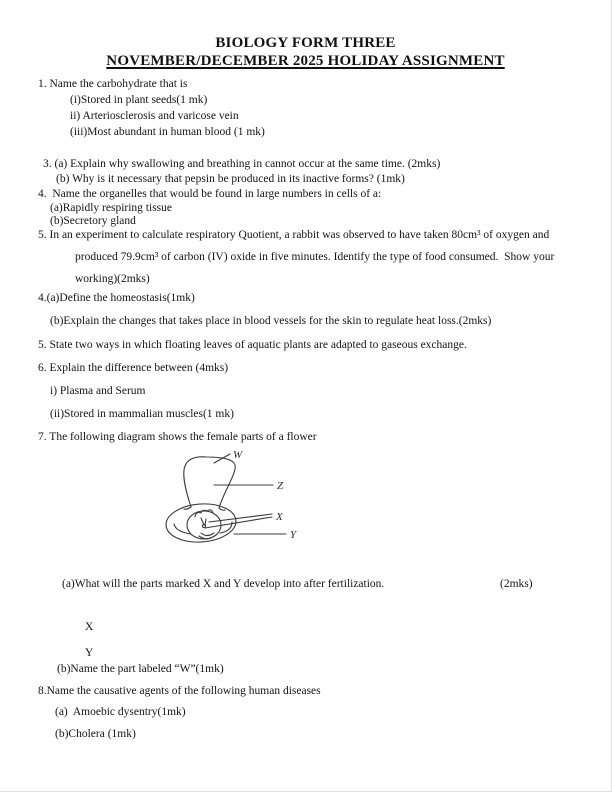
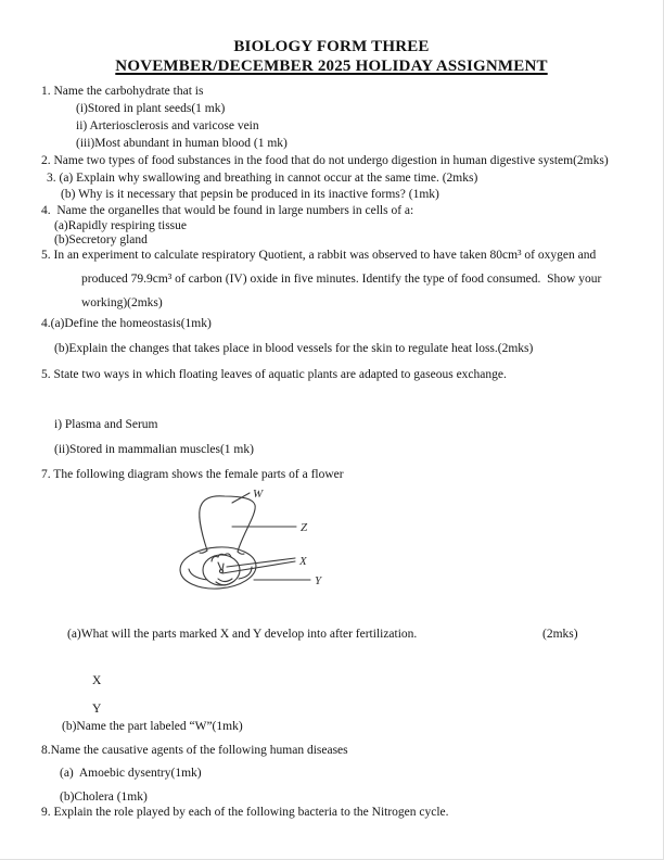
  BIOLOGY FORM THREE
  NOVEMBER/DECEMBER 2025 HOLIDAY ASSIGNMENT
  1. Name the carbohydrate that is
  (i)Stored in plant seeds(1 mk)
  ii) Arteriosclerosis and varicose vein
  (iii)Most abundant in human blood (1 mk)
+ 2. Name two types of food substances in the food that do not undergo digestion in human digestive system(2mks)
  3. (a) Explain why swallowing and breathing in cannot occur at the same time. (2mks)
  (b) Why is it necessary that pepsin be produced in its inactive forms? (1mk)
  4. Name the organelles that would be found in large numbers in cells of a:
  (a)Rapidly respiring tissue
  (b)Secretory gland
  5. In an experiment to calculate respiratory Quotient, a rabbit was observed to have taken 80cm³ of oxygen and
  produced 79.9cm³ of carbon (IV) oxide in five minutes. Identify the type of food consumed. Show your
  working)(2mks)
  4.(a)Define the homeostasis(1mk)
  (b)Explain the changes that takes place in blood vessels for the skin to regulate heat loss.(2mks)
  5. State two ways in which floating leaves of aquatic plants are adapted to gaseous exchange.
- 6. Explain the difference between (4mks)
  i) Plasma and Serum
  (ii)Stored in mammalian muscles(1 mk)
  7. The following diagram shows the female parts of a flower
  W
  Z
  X
  Y
  (a)What will the parts marked X and Y develop into after fertilization.
  (2mks)
  X
  Y
  (b)Name the part labeled “W”(1mk)
  8.Name the causative agents of the following human diseases
  (a) Amoebic dysentry(1mk)
  (b)Cholera (1mk)
+ 9. Explain the role played by each of the following bacteria to the Nitrogen cycle.
